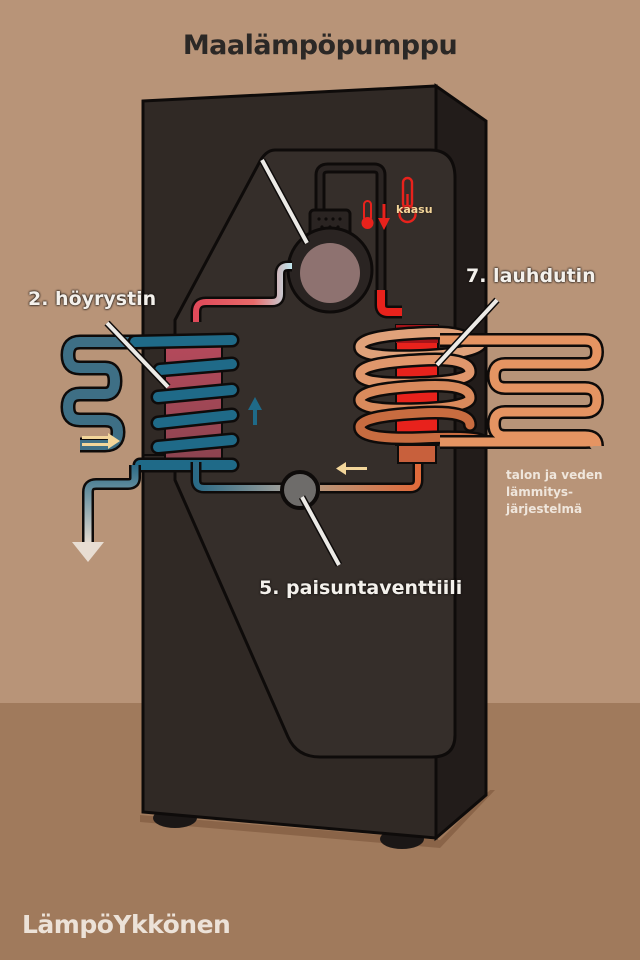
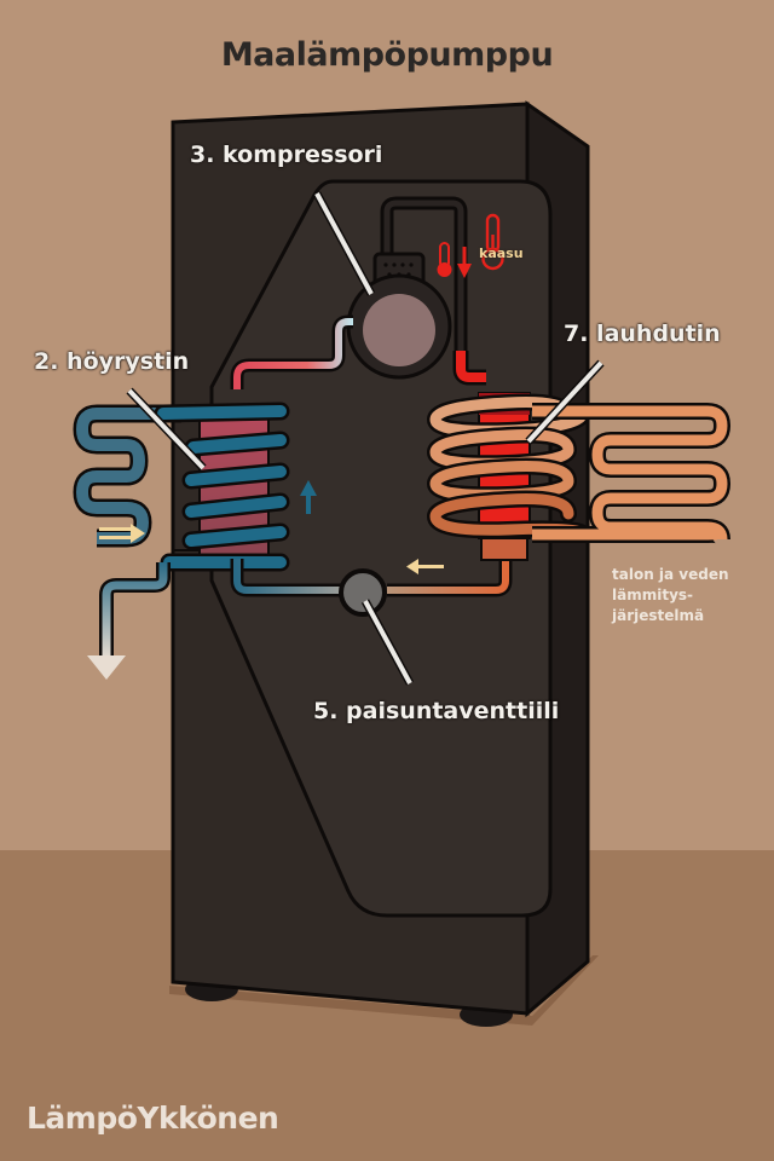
  Maalämpöpumppu
+ 3. kompressori
  2. höyrystin
  7. lauhdutin
  5. paisuntaventtiili
  kaasu
  talon ja veden
  lämmitys-
  järjestelmä
  LämpöYkkönen
